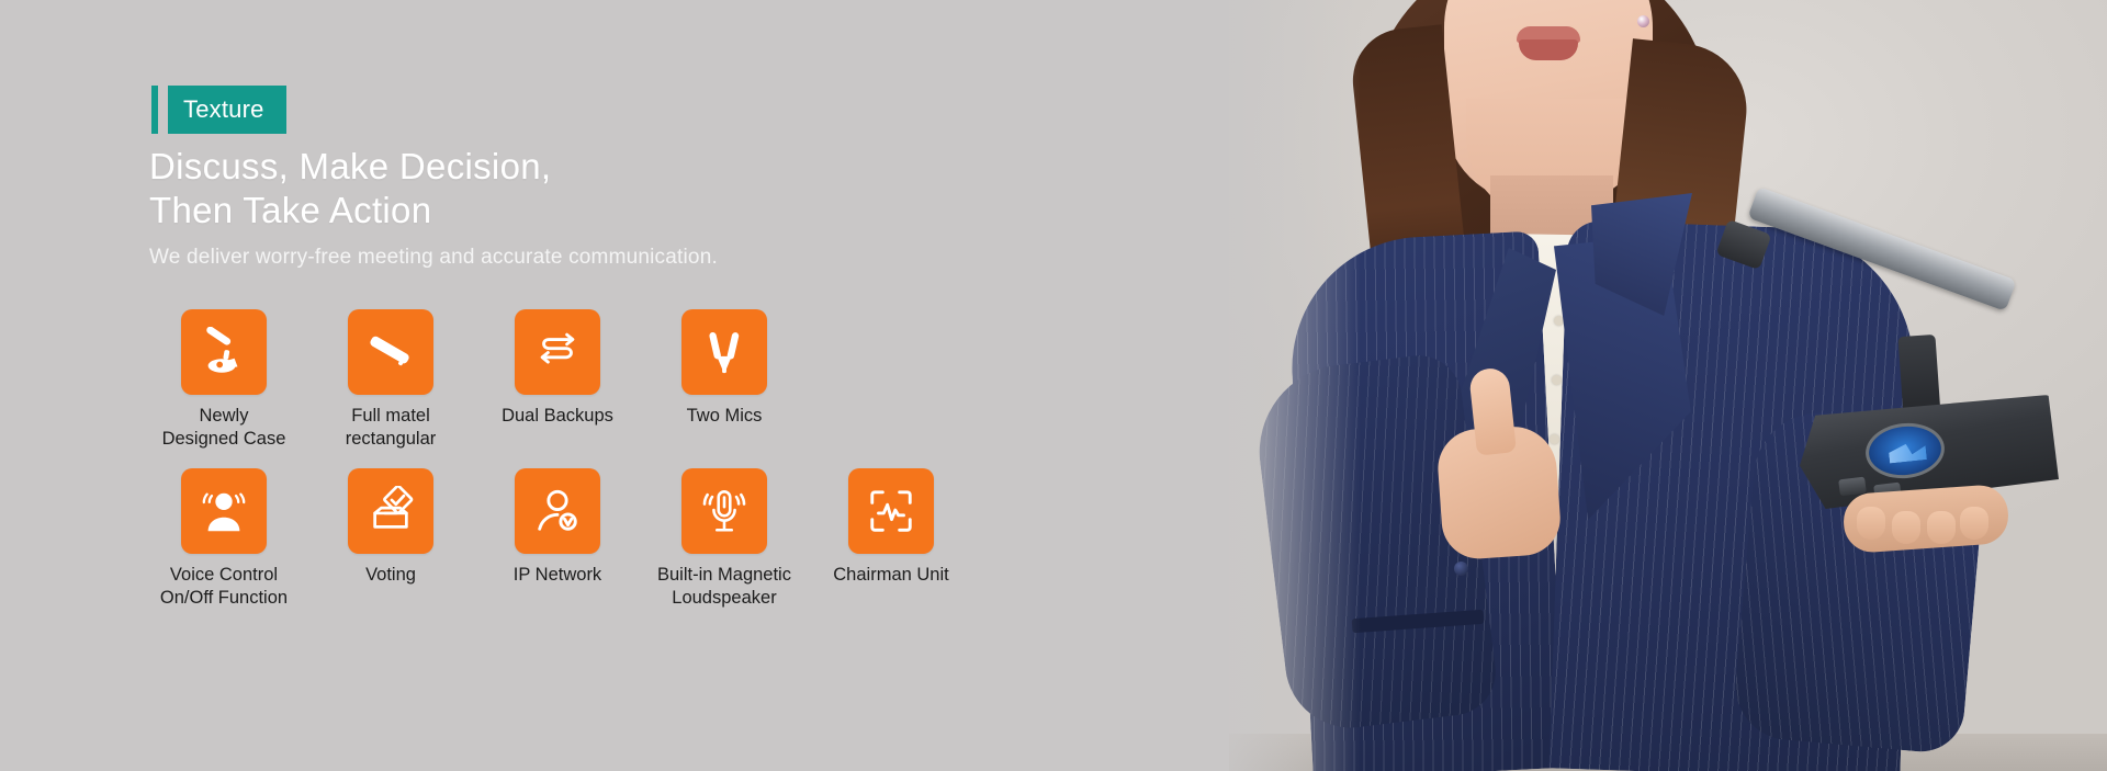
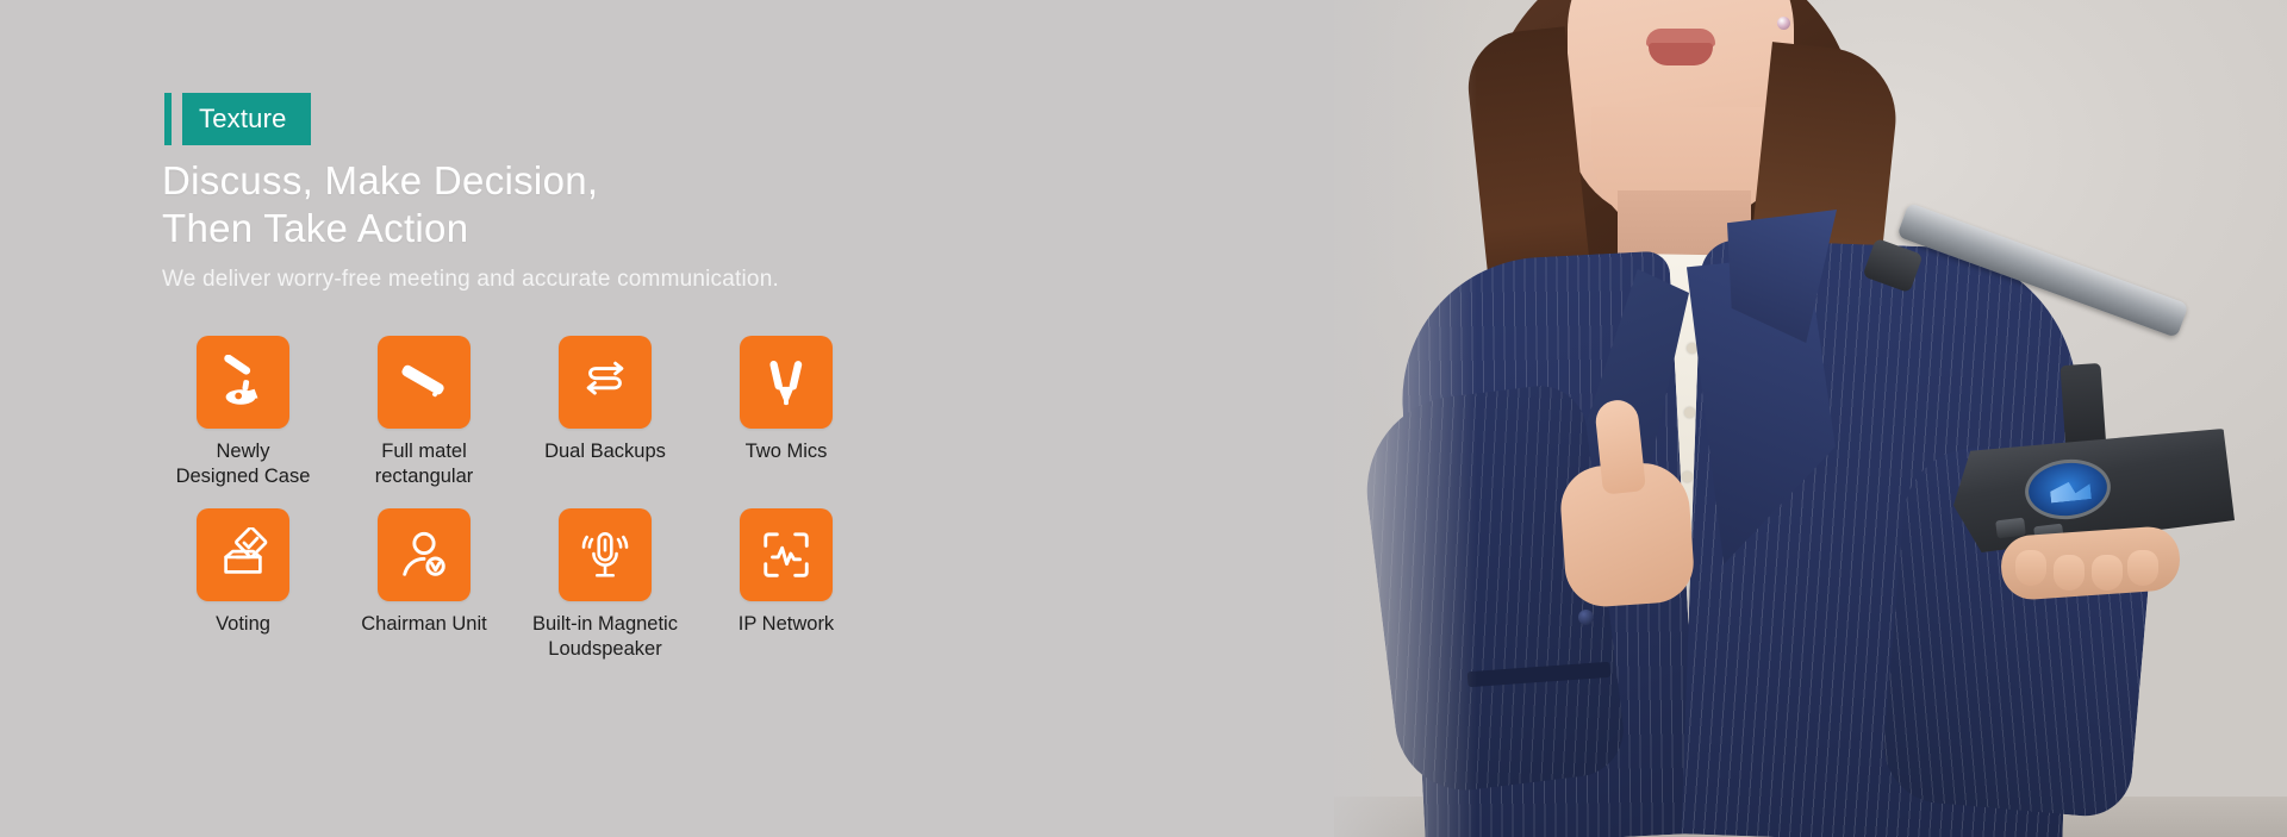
  Texture
  Discuss, Make Decision,
  Then Take Action
  We deliver worry-free meeting and accurate communication.
  Newly
  Designed Case
  Full matel
  rectangular
  Dual Backups
  Two Mics
- Voice Control
- On/Off Function
  Voting
- IP Network
+ Chairman Unit
  Built-in Magnetic
  Loudspeaker
- Chairman Unit
+ IP Network
